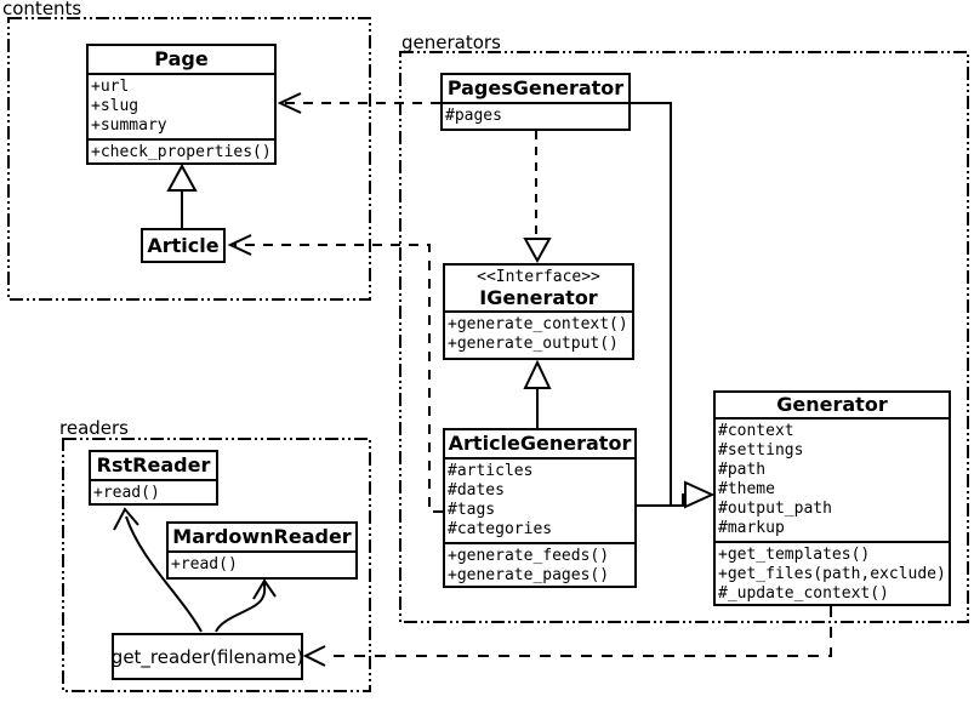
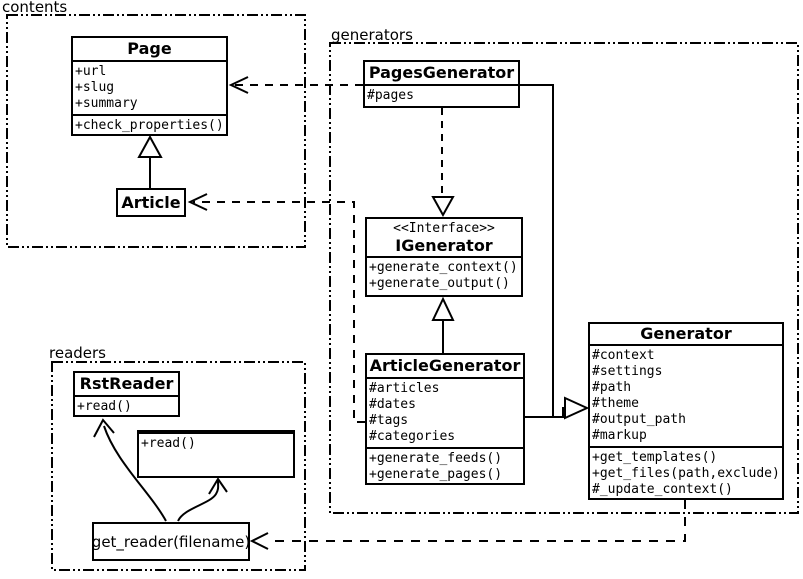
  contents
  generators
  readers
  Page
  +url
  +slug
  +summary
  +check_properties()
  Article
  PagesGenerator
  #pages
  <<Interface>>
  IGenerator
  +generate_context()
  +generate_output()
  ArticleGenerator
  #articles
  #dates
  #tags
  #categories
  +generate_feeds()
  +generate_pages()
  Generator
  #context
  #settings
  #path
  #theme
  #output_path
  #markup
  +get_templates()
  +get_files(path,exclude)
  #_update_context()
  RstReader
  +read()
- MardownReader
  +read()
  get_reader(filename)
